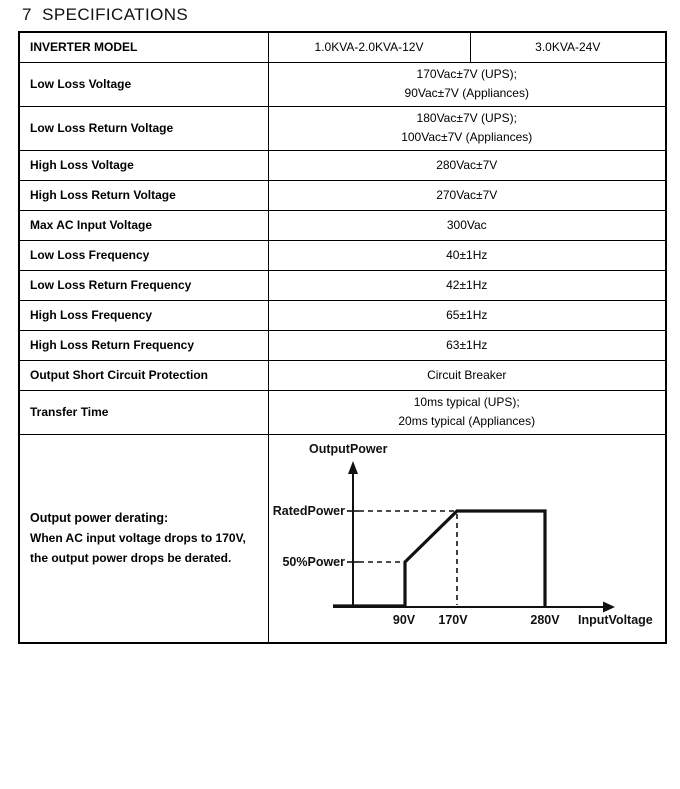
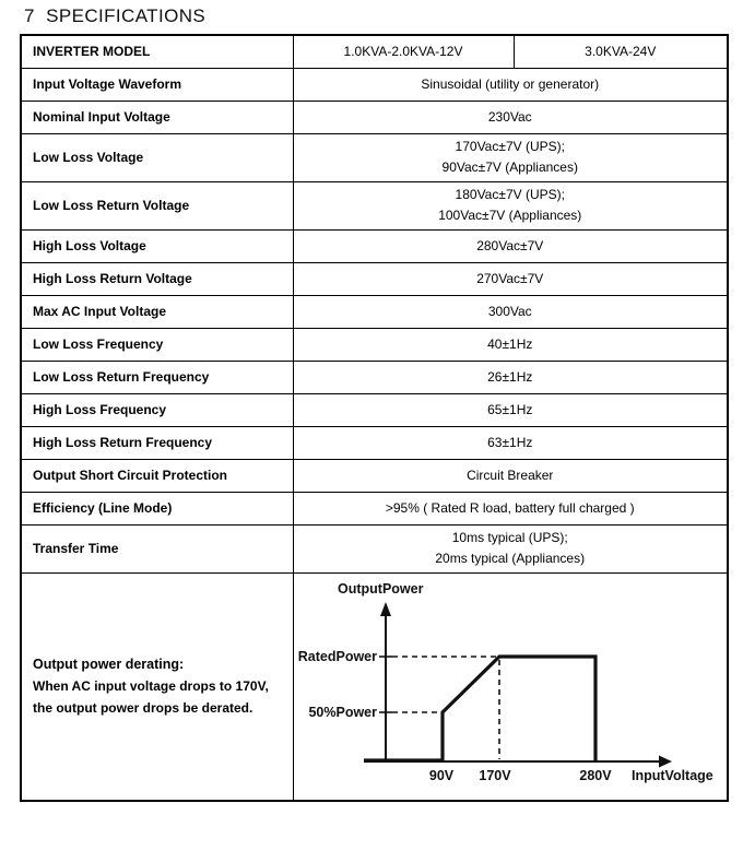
  7 SPECIFICATIONS
  INVERTER MODEL	1.0KVA-2.0KVA-12V	3.0KVA-24V
+ Input Voltage Waveform	Sinusoidal (utility or generator)
+ Nominal Input Voltage	230Vac
  Low Loss Voltage	170Vac±7V (UPS); 90Vac±7V (Appliances)
  Low Loss Return Voltage	180Vac±7V (UPS); 100Vac±7V (Appliances)
  High Loss Voltage	280Vac±7V
  High Loss Return Voltage	270Vac±7V
  Max AC Input Voltage	300Vac
  Low Loss Frequency	40±1Hz
- Low Loss Return Frequency	42±1Hz
+ Low Loss Return Frequency	26±1Hz
  High Loss Frequency	65±1Hz
  High Loss Return Frequency	63±1Hz
  Output Short Circuit Protection	Circuit Breaker
+ Efficiency (Line Mode)	>95% ( Rated R load, battery full charged )
  Transfer Time	10ms typical (UPS); 20ms typical (Appliances)
  Output power derating: When AC input voltage drops to 170V, the output power drops be derated.	OutputPower RatedPower 50%Power 90V 170V 280V InputVoltage
